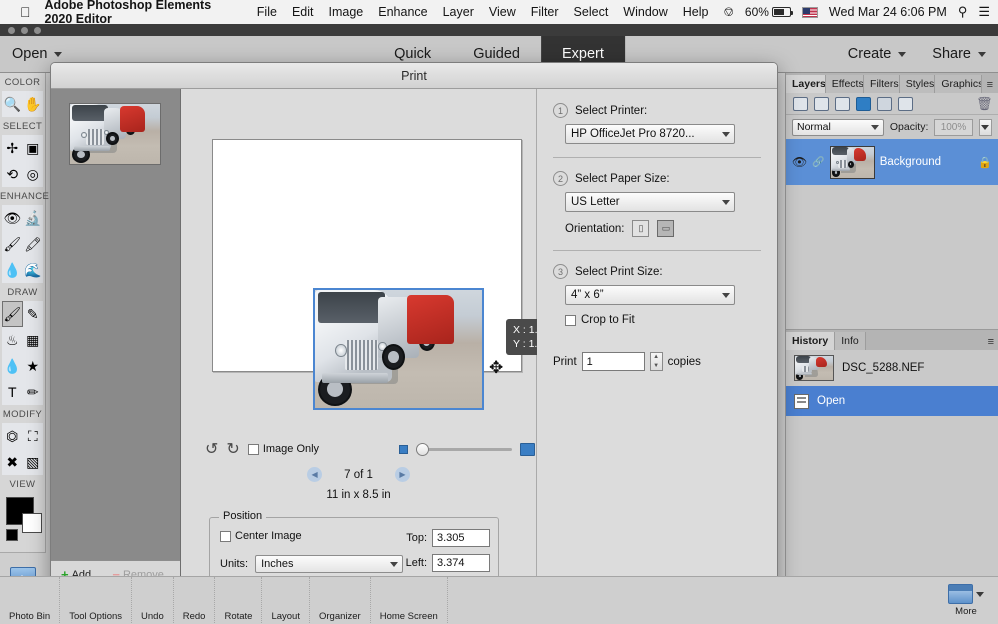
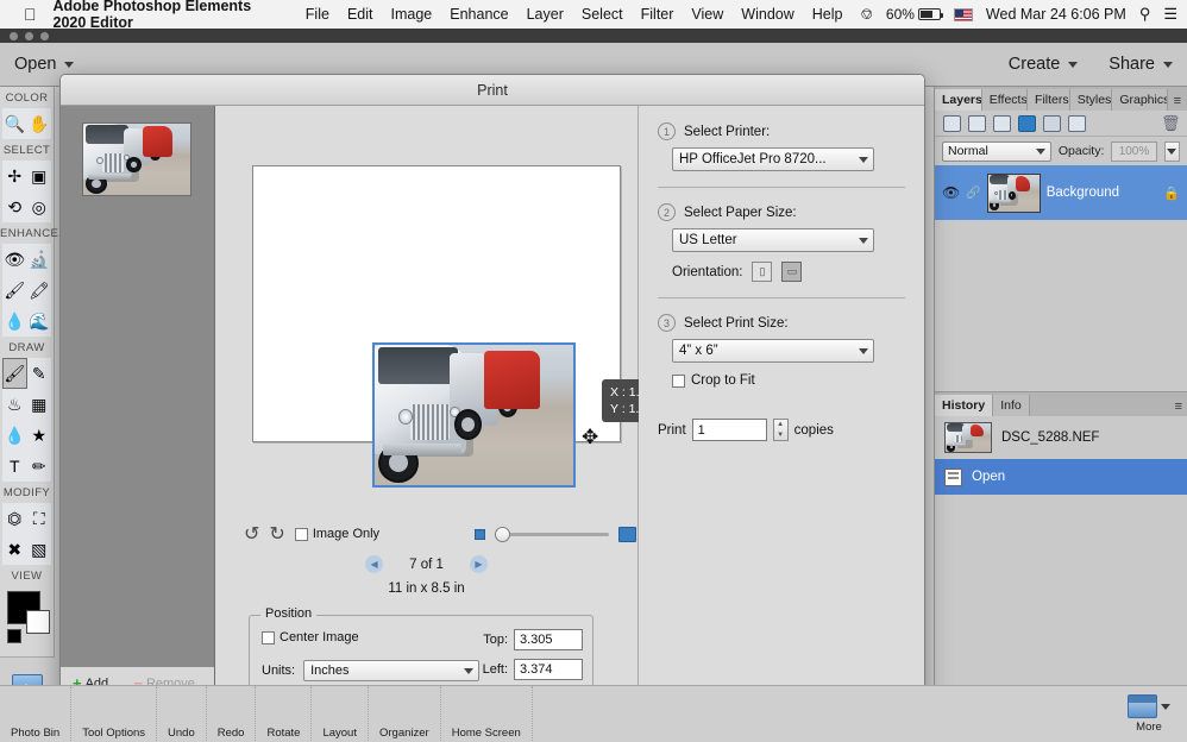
  
  Adobe Photoshop Elements 2020 Editor
  File
  Edit
  Image
  Enhance
  Layer
- View
+ Select
  Filter
- Select
+ View
  Window
  Help
  ⎊
  60%
  Wed Mar 24 6:06 PM
  ⚲
  ☰
  Open
- Quick
- Guided
- Expert
  Create
  Share
  COLOR
  🔍
  ✋
  SELECT
  ✢
  ▣
  ⟲
  ◎
  ENHANCE
  👁
  🔬
  🖌
  🖍
  💧
  🌊
  DRAW
  🖌
  ✎
  ♨
  ▦
  💧
  ★
  T
  ✏
  MODIFY
  ⏣
  ⛶
  ✖
  ▧
  VIEW
  Layers
  Effects
  Filters
  Styles
  Graphics
  ≡
  🗑
  Normal
  Opacity:
  100%
  👁
  🔗
  Background
  🔒
  History
  Info
  ≡
  DSC_5288.NEF
  Open
  Print
  +
  Add...
  −
  Remove
  ✥
  ↺
  ↻
  Image Only
  ◀
  7 of 1
  ▶
  11 in x 8.5 in
  Position
  Center Image
  Units:
  Inches
  Top:
  3.305
  Left:
  3.374
  1
  Select Printer:
  HP OfficeJet Pro 8720...
  2
  Select Paper Size:
  US Letter
  Orientation:
  ▯
  ▭
  3
  Select Print Size:
  4” x 6”
  Crop to Fit
  Print
  1
  copies
  Photo Bin
  Tool Options
  Undo
  Redo
  Rotate
  Layout
  Organizer
  Home Screen
  More
